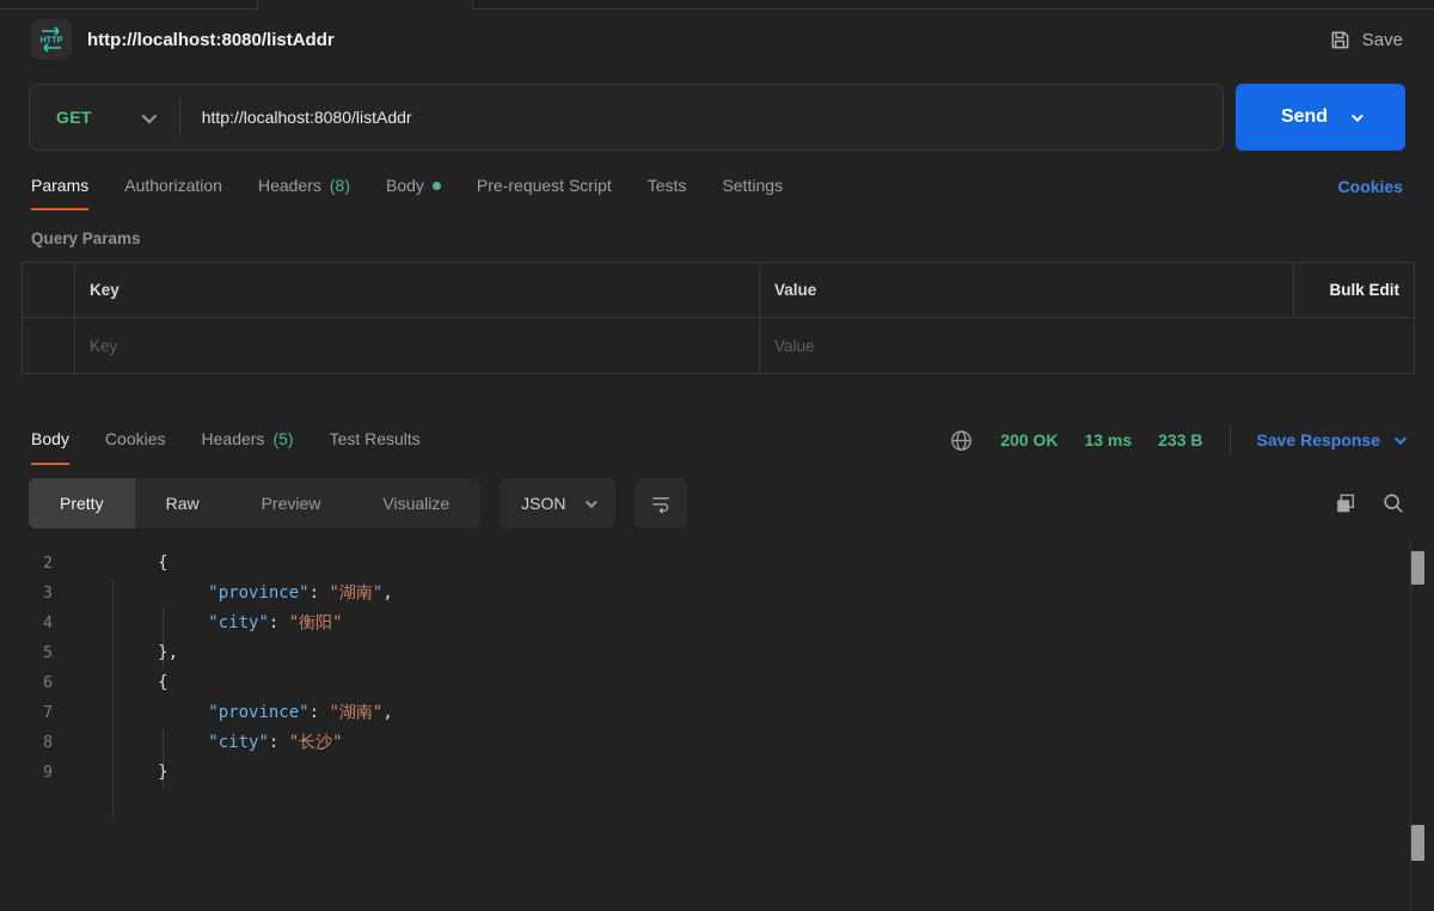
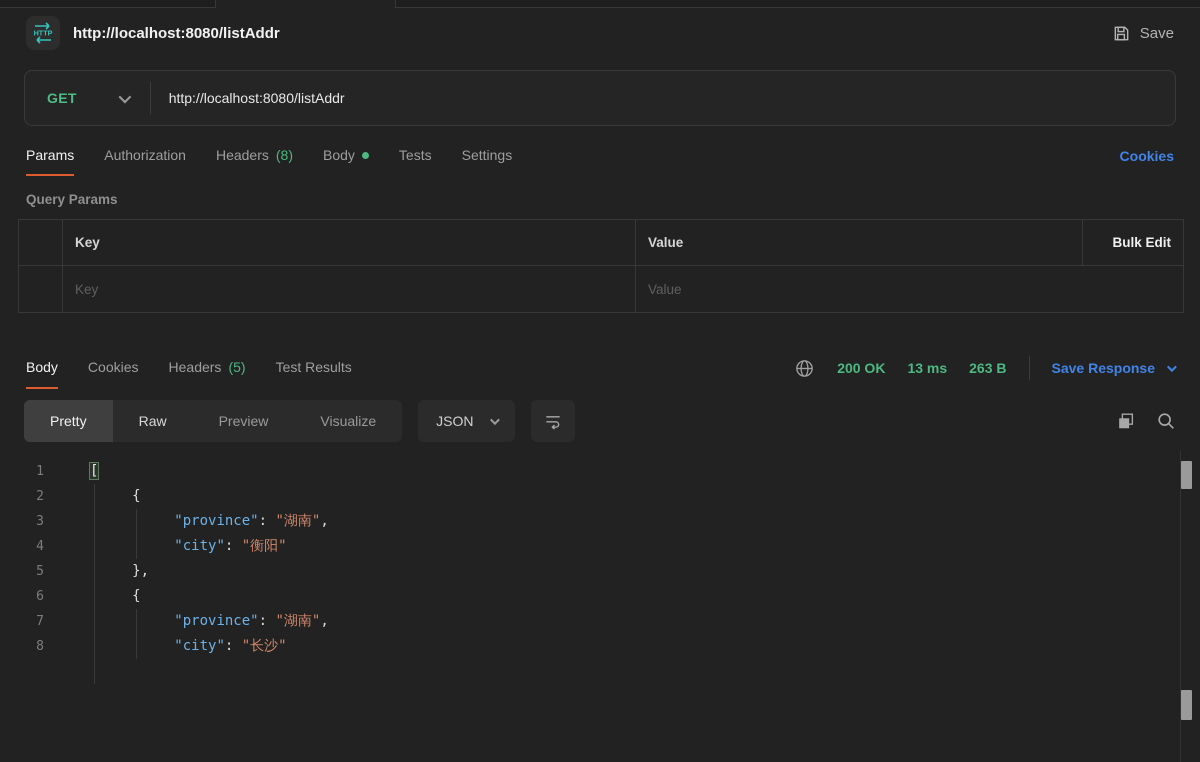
  HTTP
  http://localhost:8080/listAddr
  Save
  GET
  http://localhost:8080/listAddr
- Send
  Params
  Authorization
  Headers
  (8)
  Body
- Pre-request Script
  Tests
  Settings
  Cookies
  Query Params
  Key
  Value
  Bulk Edit
  Key
  Value
  Body
  Cookies
  Headers
  (5)
  Test Results
  200 OK
  13 ms
- 233 B
+ 263 B
  Save Response
  Pretty
  Raw
  Preview
  Visualize
  JSON
+ 1
+ [
  2
  {
  3
  "province": "湖南",
  4
  "city": "衡阳"
  5
  },
  6
  {
  7
  "province": "湖南",
  8
  "city": "长沙"
- 9
- }
